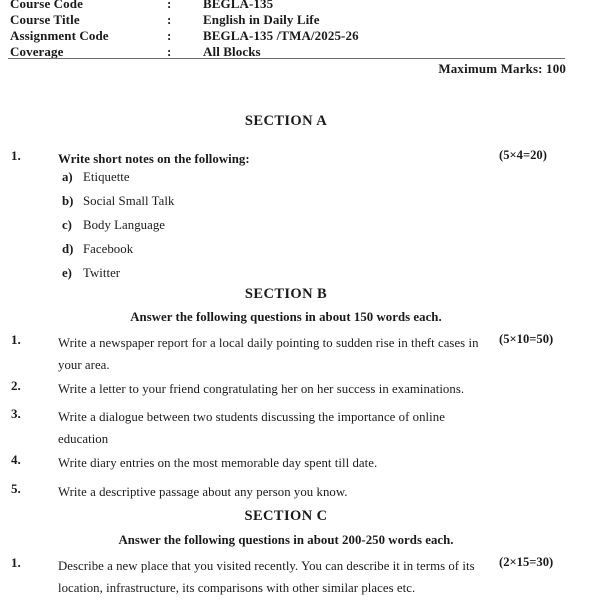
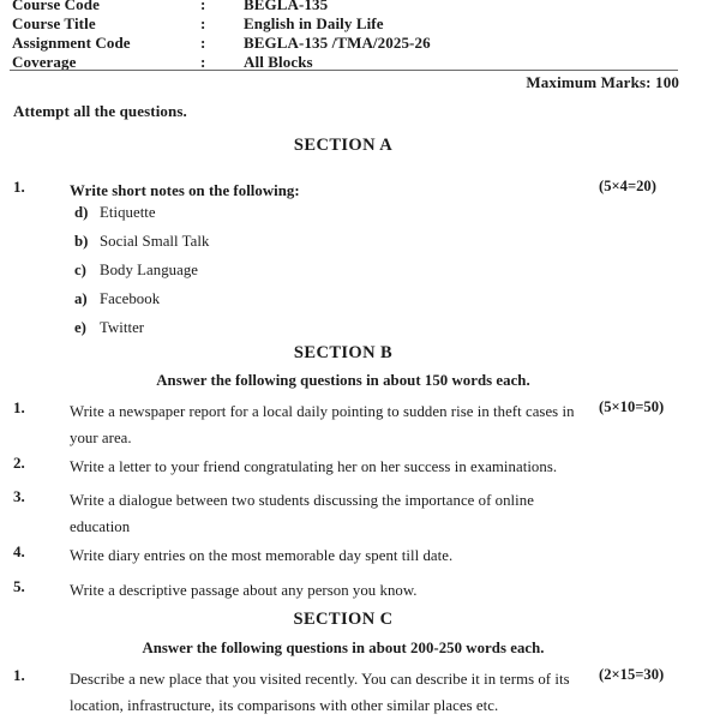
  Course Code
  :
  BEGLA-135
  Course Title
  :
  English in Daily Life
  Assignment Code
  :
  BEGLA-135 /TMA/2025-26
  Coverage
  :
  All Blocks
  Maximum Marks: 100
+ Attempt all the questions.
  SECTION A
  1.
  Write short notes on the following:
  (5×4=20)
- a)
+ d)
  Etiquette
  b)
  Social Small Talk
  c)
  Body Language
- d)
+ a)
  Facebook
  e)
  Twitter
  SECTION B
  Answer the following questions in about 150 words each.
  1.
  Write a newspaper report for a local daily pointing to sudden rise in theft cases in your area.
  (5×10=50)
  2.
  Write a letter to your friend congratulating her on her success in examinations.
  3.
  Write a dialogue between two students discussing the importance of online education
  4.
  Write diary entries on the most memorable day spent till date.
  5.
  Write a descriptive passage about any person you know.
  SECTION C
  Answer the following questions in about 200-250 words each.
  1.
  Describe a new place that you visited recently. You can describe it in terms of its location, infrastructure, its comparisons with other similar places etc.
  (2×15=30)
